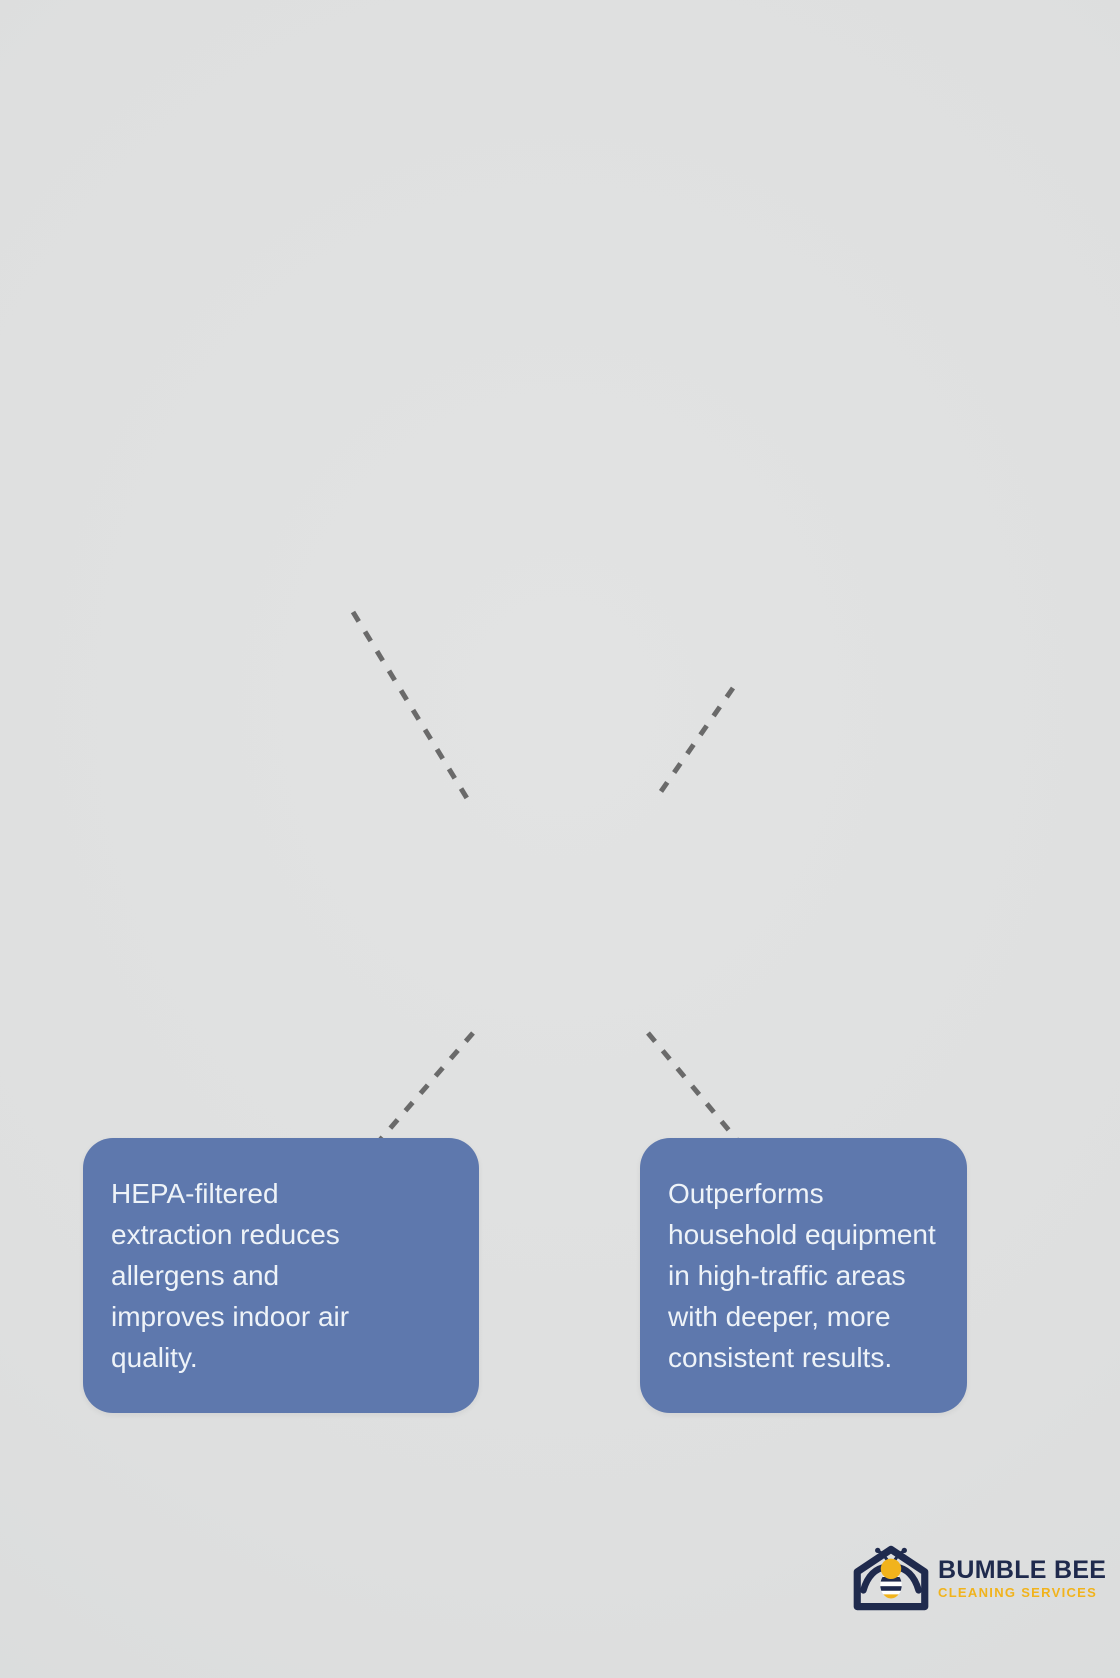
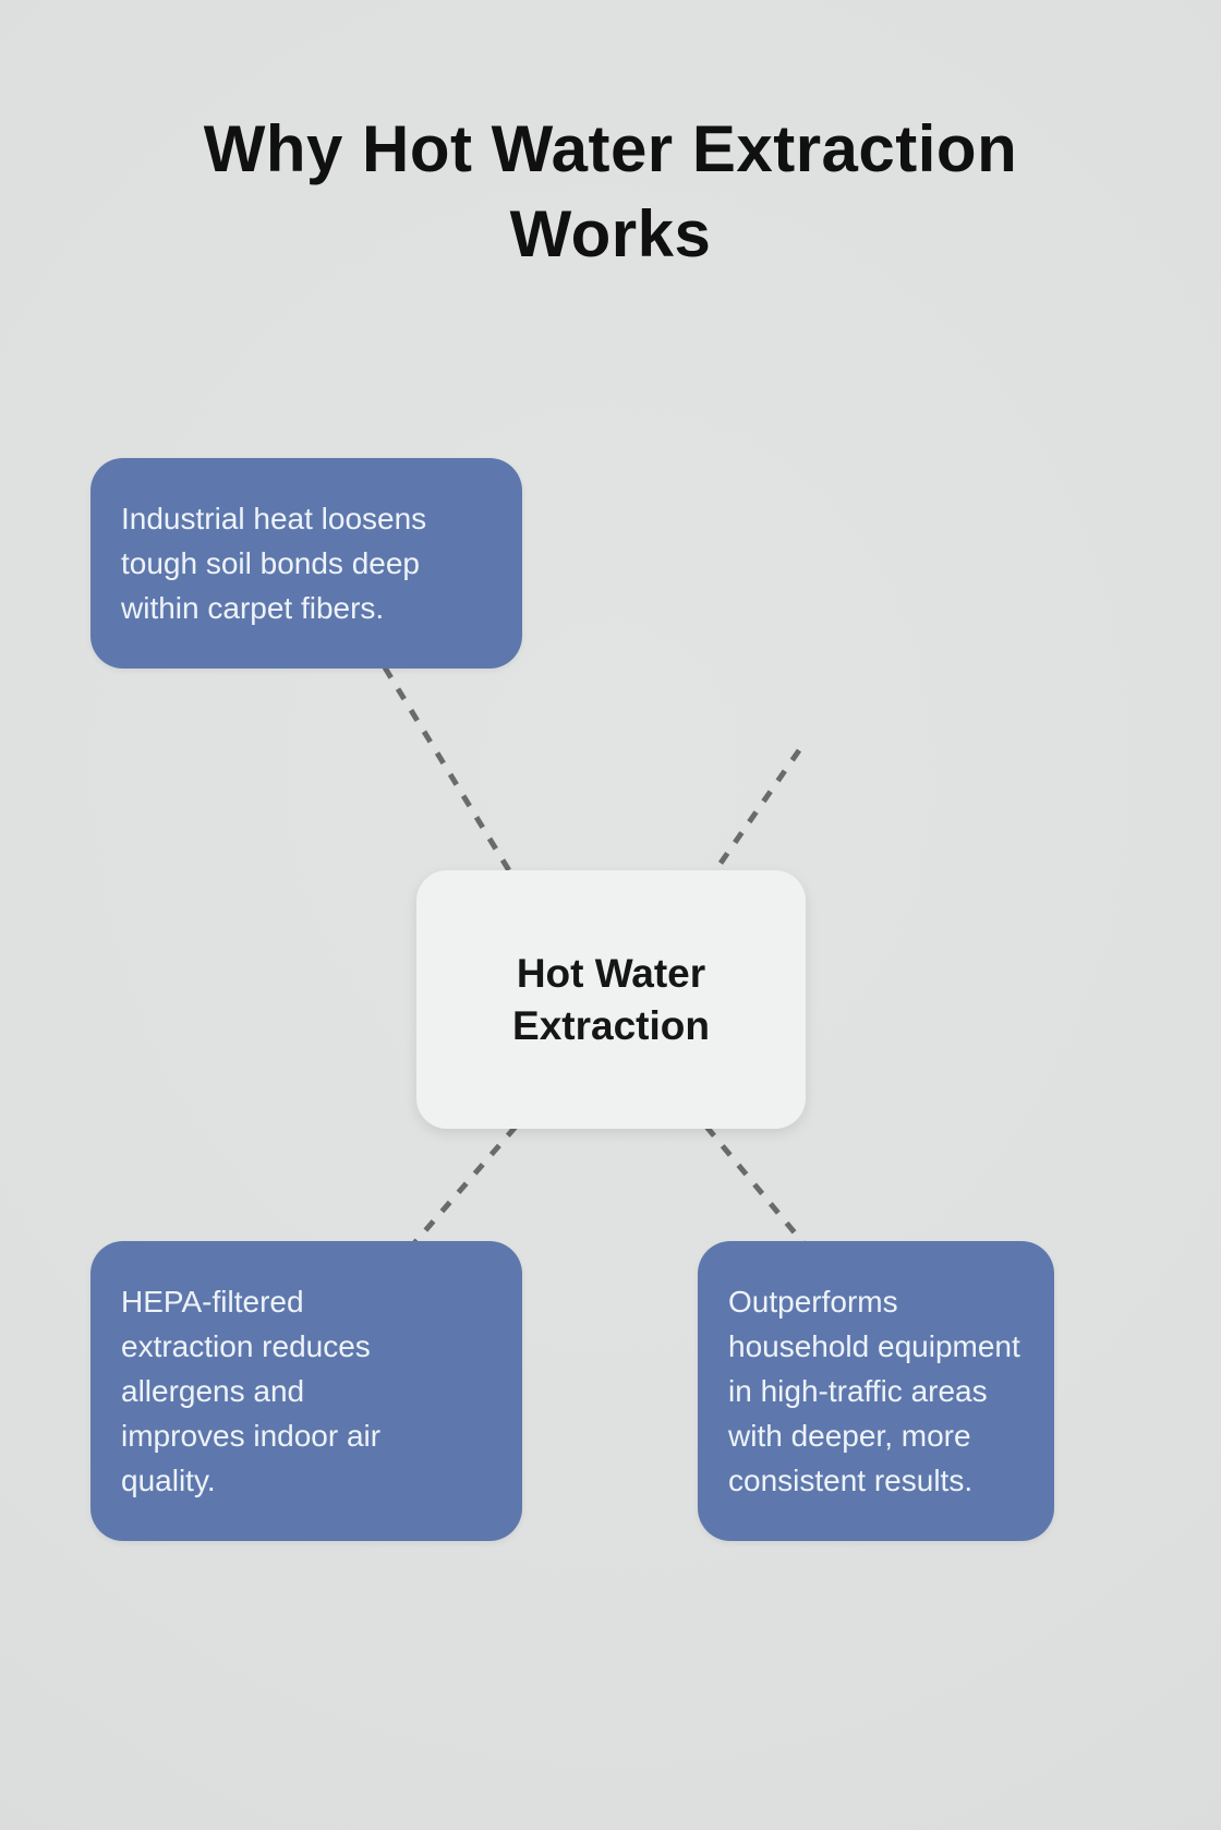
+ Why Hot Water Extraction
+ Works
+ Industrial heat loosens
+ tough soil bonds deep
+ within carpet fibers.
+ Hot Water
+ Extraction
  HEPA-filtered
  extraction reduces
  allergens and
  improves indoor air
  quality.
  Outperforms
  household equipment
  in high-traffic areas
  with deeper, more
  consistent results.
- BUMBLE BEE
- CLEANING SERVICES
